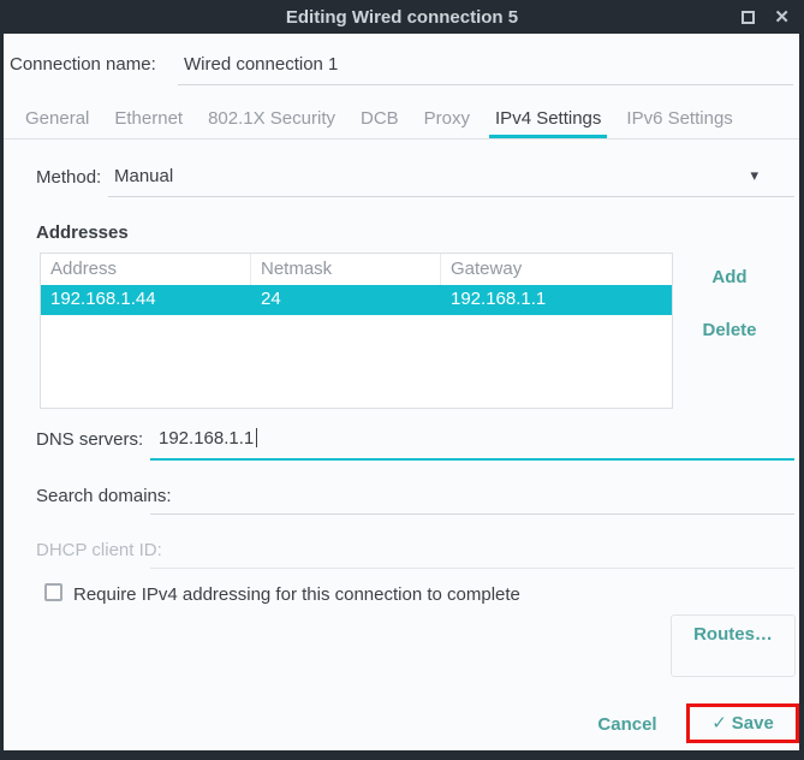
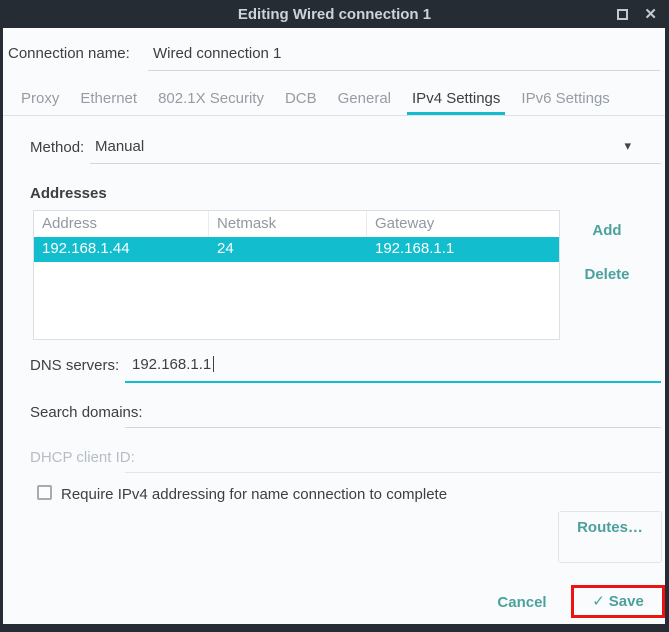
- Editing Wired connection 5
+ Editing Wired connection 1
  ✕
  Connection name:
  Wired connection 1
- General
+ Proxy
  Ethernet
  802.1X Security
  DCB
- Proxy
+ General
  IPv4 Settings
  IPv6 Settings
  Method:
  Manual
  ▾
  Addresses
  Address
  Netmask
  Gateway
  192.168.1.44
  24
  192.168.1.1
  Add
  Delete
  DNS servers:
  192.168.1.1
  Search domains:
  DHCP client ID:
- Require IPv4 addressing for this connection to complete
+ Require IPv4 addressing for name connection to complete
  Routes…
  Cancel
  ✓ Save
